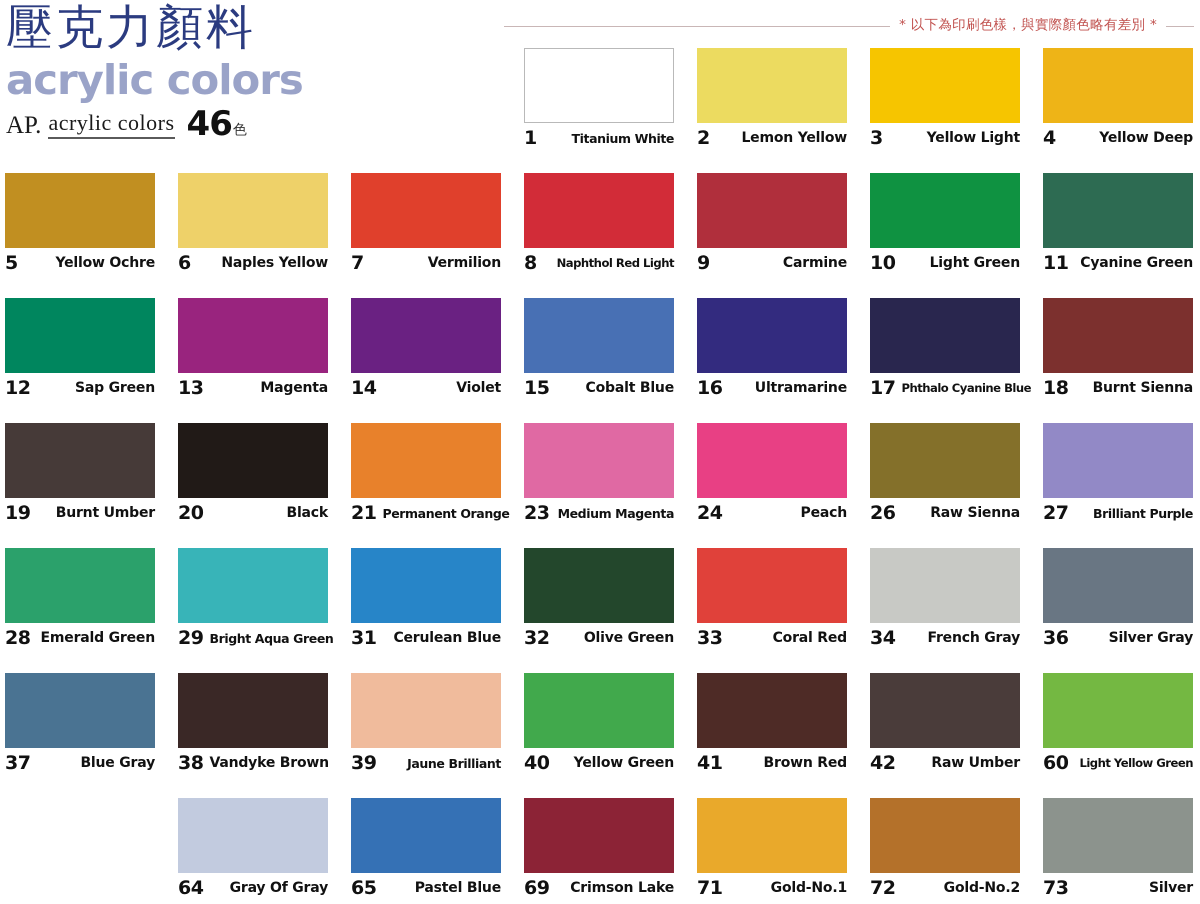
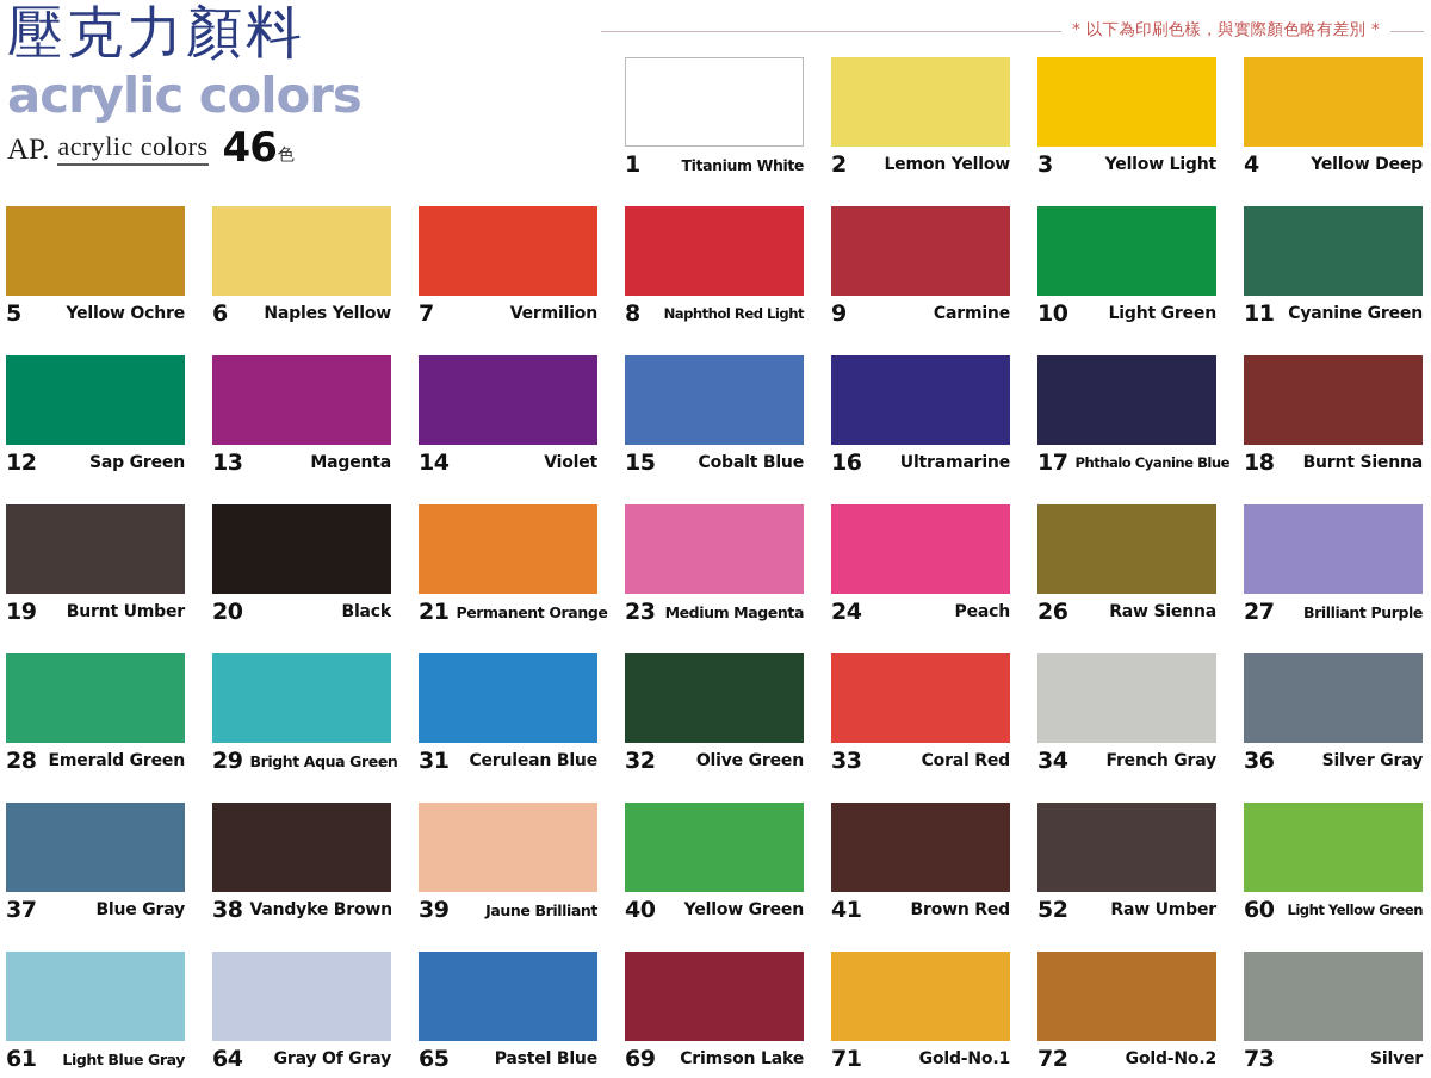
  壓克力顏料
  acrylic colors
  AP.
  acrylic colors
  46
  色
  * 以下為印刷色樣，與實際顏色略有差別 *
  1
  Titanium White
  2
  Lemon Yellow
  3
  Yellow Light
  4
  Yellow Deep
  5
  Yellow Ochre
  6
  Naples Yellow
  7
  Vermilion
  8
  Naphthol Red Light
  9
  Carmine
  10
  Light Green
  11
  Cyanine Green
  12
  Sap Green
  13
  Magenta
  14
  Violet
  15
  Cobalt Blue
  16
  Ultramarine
  17
  Phthalo Cyanine Blue
  18
  Burnt Sienna
  19
  Burnt Umber
  20
  Black
  21
  Permanent Orange
  23
  Medium Magenta
  24
  Peach
  26
  Raw Sienna
  27
  Brilliant Purple
  28
  Emerald Green
  29
  Bright Aqua Green
  31
  Cerulean Blue
  32
  Olive Green
  33
  Coral Red
  34
  French Gray
  36
  Silver Gray
  37
  Blue Gray
  38
  Vandyke Brown
  39
  Jaune Brilliant
  40
  Yellow Green
  41
  Brown Red
- 42
+ 52
  Raw Umber
  60
  Light Yellow Green
+ 61
+ Light Blue Gray
  64
  Gray Of Gray
  65
  Pastel Blue
  69
  Crimson Lake
  71
  Gold-No.1
  72
  Gold-No.2
  73
  Silver
